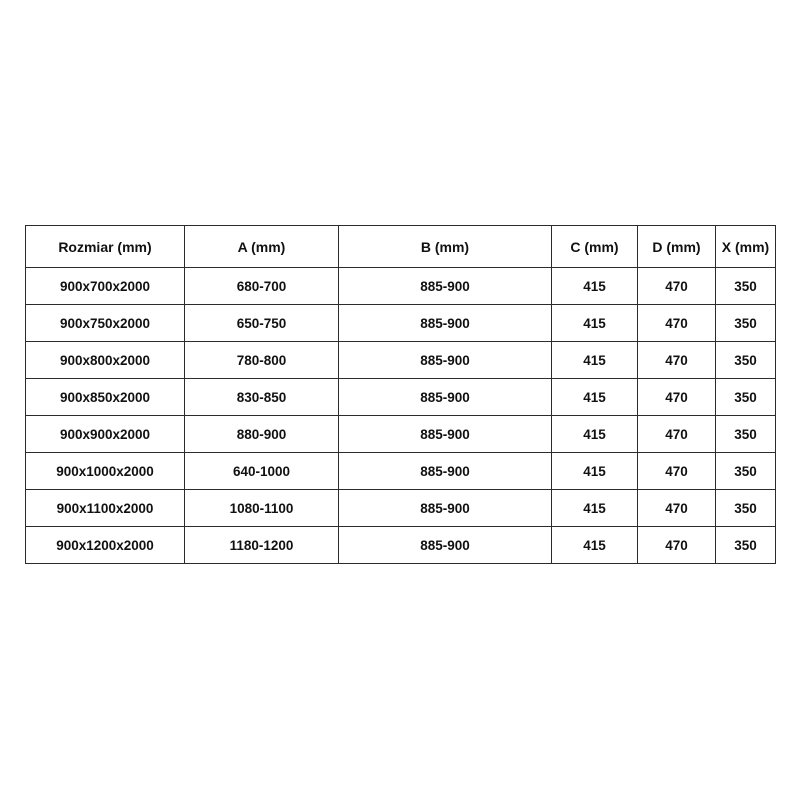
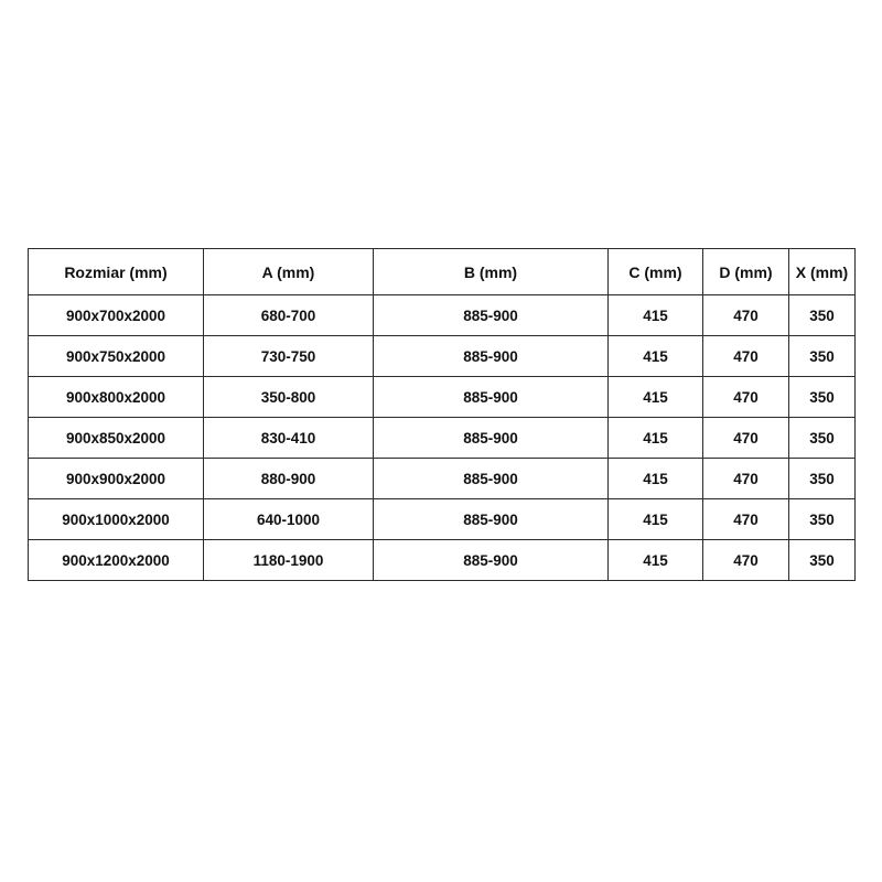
  Rozmiar (mm)	A (mm)	B (mm)	C (mm)	D (mm)	X (mm)
  900x700x2000	680-700	885-900	415	470	350
- 900x750x2000	650-750	885-900	415	470	350
+ 900x750x2000	730-750	885-900	415	470	350
- 900x800x2000	780-800	885-900	415	470	350
+ 900x800x2000	350-800	885-900	415	470	350
- 900x850x2000	830-850	885-900	415	470	350
+ 900x850x2000	830-410	885-900	415	470	350
  900x900x2000	880-900	885-900	415	470	350
  900x1000x2000	640-1000	885-900	415	470	350
- 900x1100x2000	1080-1100	885-900	415	470	350
- 900x1200x2000	1180-1200	885-900	415	470	350
+ 900x1200x2000	1180-1900	885-900	415	470	350
